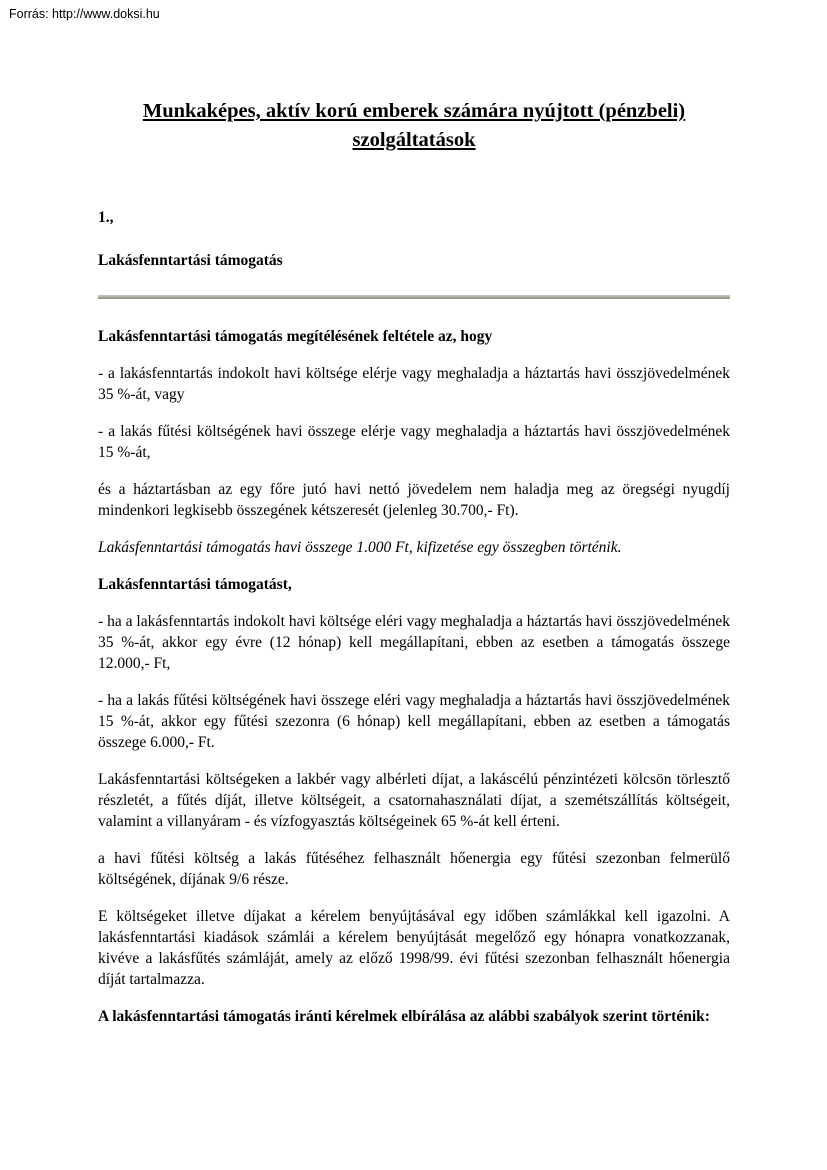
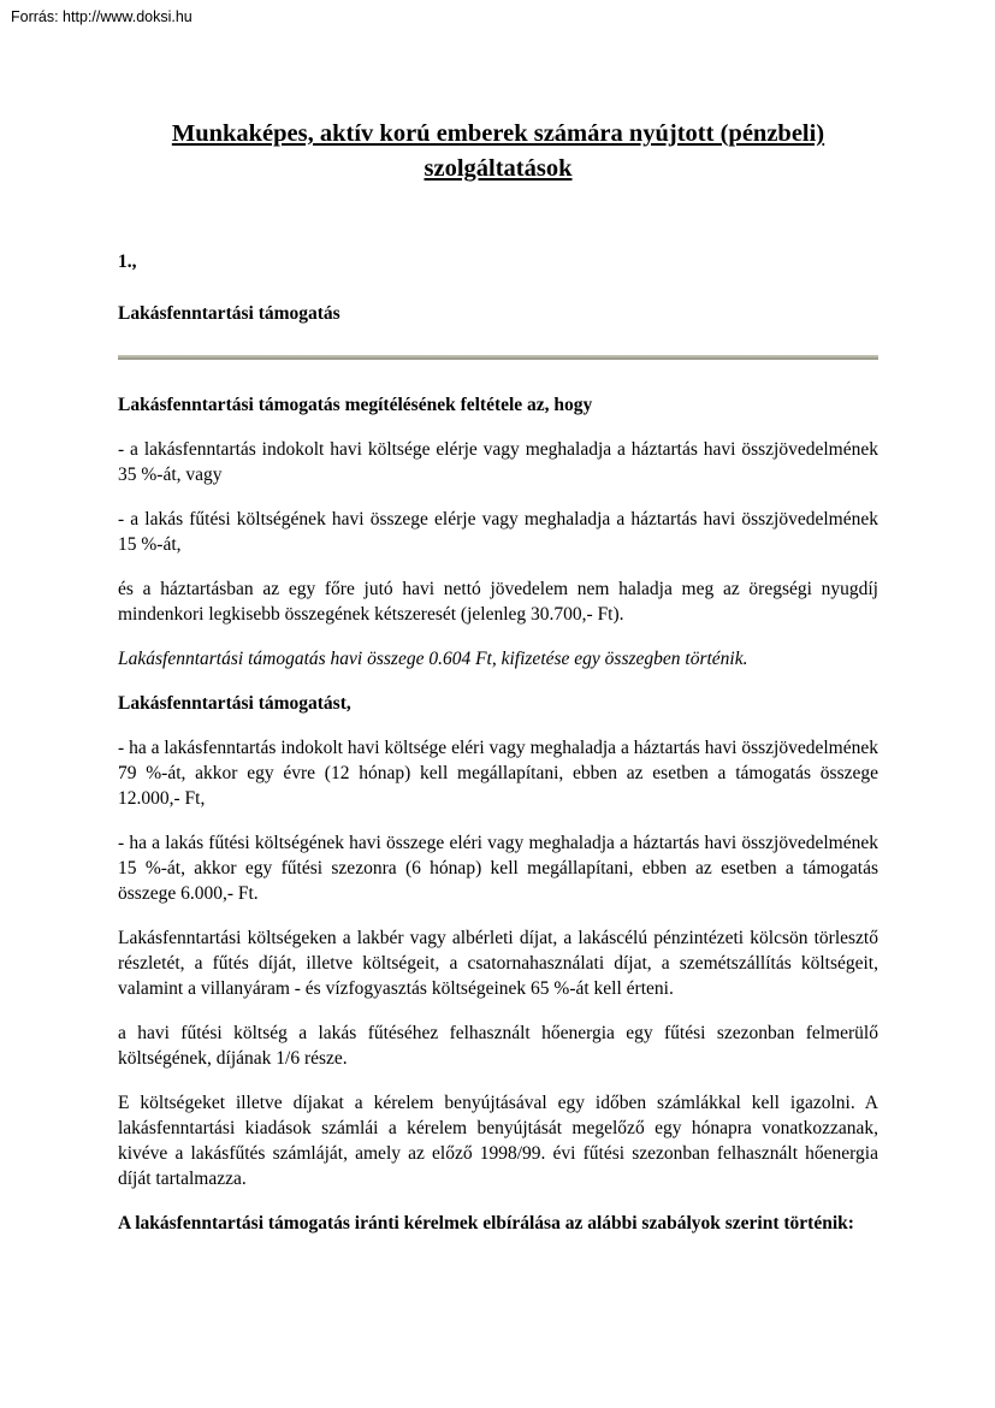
  Forrás: http://www.doksi.hu
  Munkaképes, aktív korú emberek számára nyújtott (pénzbeli) szolgáltatások
  1.,
  Lakásfenntartási támogatás
  Lakásfenntartási támogatás megítélésének feltétele az, hogy
  - a lakásfenntartás indokolt havi költsége elérje vagy meghaladja a háztartás havi összjövedelmének 35 %-át, vagy
  - a lakás fűtési költségének havi összege elérje vagy meghaladja a háztartás havi összjövedelmének 15 %-át,
  és a háztartásban az egy főre jutó havi nettó jövedelem nem haladja meg az öregségi nyugdíj mindenkori legkisebb összegének kétszeresét (jelenleg 30.700,- Ft).
- Lakásfenntartási támogatás havi összege 1.000 Ft, kifizetése egy összegben történik.
+ Lakásfenntartási támogatás havi összege 0.604 Ft, kifizetése egy összegben történik.
  Lakásfenntartási támogatást,
- - ha a lakásfenntartás indokolt havi költsége eléri vagy meghaladja a háztartás havi összjövedelmének 35 %-át, akkor egy évre (12 hónap) kell megállapítani, ebben az esetben a támogatás összege 12.000,- Ft,
+ - ha a lakásfenntartás indokolt havi költsége eléri vagy meghaladja a háztartás havi összjövedelmének 79 %-át, akkor egy évre (12 hónap) kell megállapítani, ebben az esetben a támogatás összege 12.000,- Ft,
  - ha a lakás fűtési költségének havi összege eléri vagy meghaladja a háztartás havi összjövedelmének 15 %-át, akkor egy fűtési szezonra (6 hónap) kell megállapítani, ebben az esetben a támogatás összege 6.000,- Ft.
  Lakásfenntartási költségeken a lakbér vagy albérleti díjat, a lakáscélú pénzintézeti kölcsön törlesztő részletét, a fűtés díját, illetve költségeit, a csatornahasználati díjat, a szemétszállítás költségeit, valamint a villanyáram - és vízfogyasztás költségeinek 65 %-át kell érteni.
- a havi fűtési költség a lakás fűtéséhez felhasznált hőenergia egy fűtési szezonban felmerülő költségének, díjának 9/6 része.
+ a havi fűtési költség a lakás fűtéséhez felhasznált hőenergia egy fűtési szezonban felmerülő költségének, díjának 1/6 része.
  E költségeket illetve díjakat a kérelem benyújtásával egy időben számlákkal kell igazolni. A lakásfenntartási kiadások számlái a kérelem benyújtását megelőző egy hónapra vonatkozzanak, kivéve a lakásfűtés számláját, amely az előző 1998/99. évi fűtési szezonban felhasznált hőenergia díját tartalmazza.
  A lakásfenntartási támogatás iránti kérelmek elbírálása az alábbi szabályok szerint történik:
